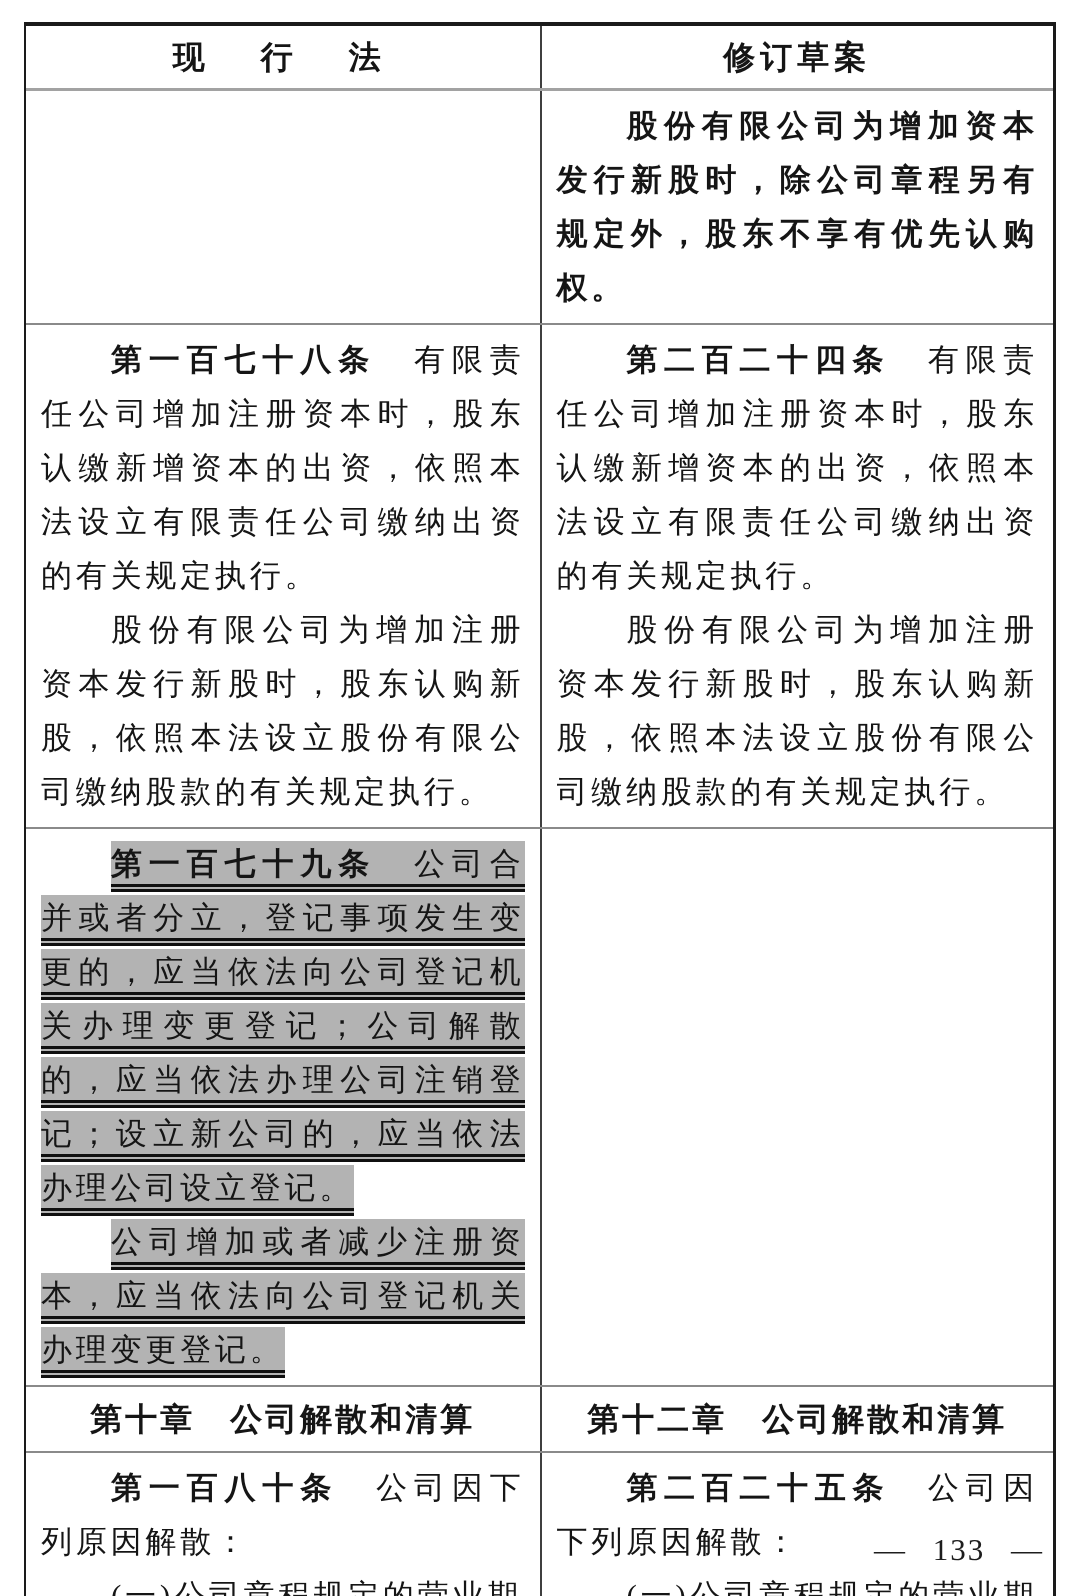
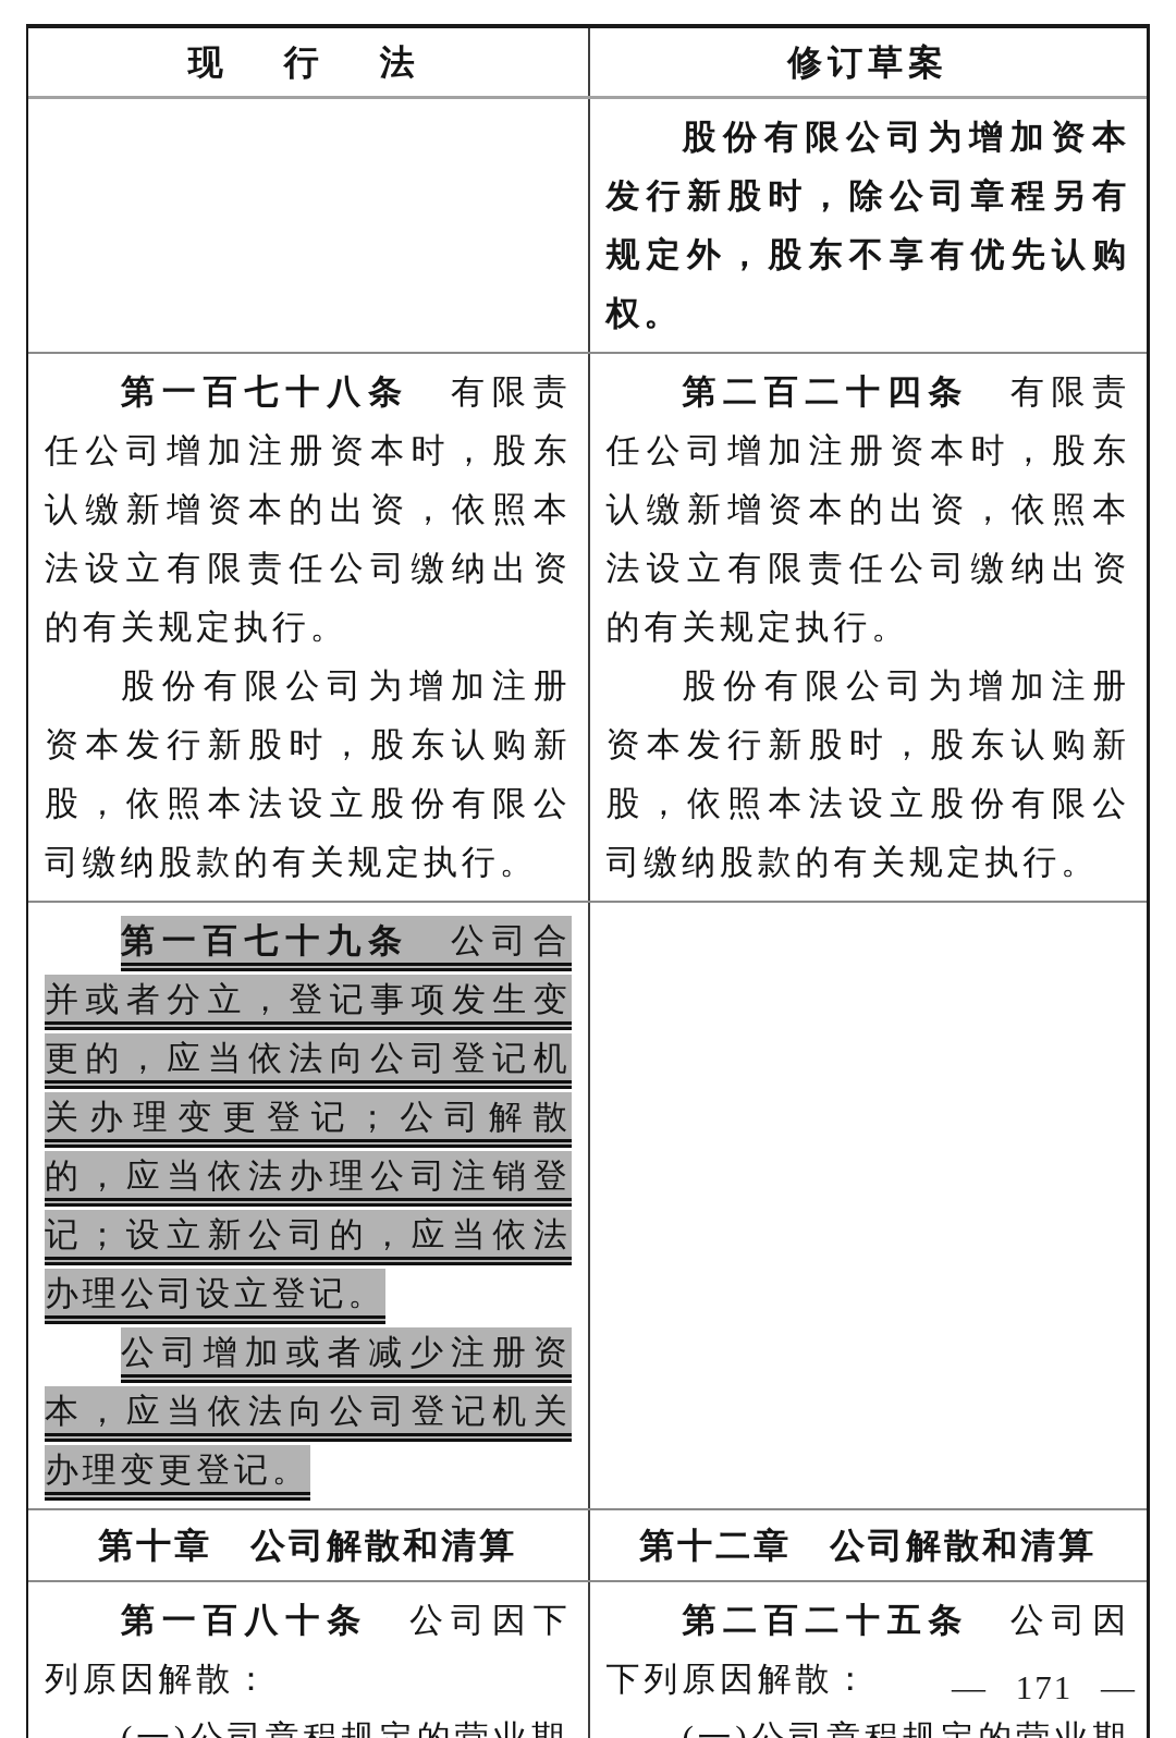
  现 行 法
  修订草案
  股份有限公司为增加资本发行新股时，除公司章程另有规定外，股东不享有优先认购权。
  第一百七十八条 有限责任公司增加注册资本时，股东认缴新增资本的出资，依照本法设立有限责任公司缴纳出资的有关规定执行。
  股份有限公司为增加注册资本发行新股时，股东认购新股，依照本法设立股份有限公司缴纳股款的有关规定执行。
  第二百二十四条 有限责任公司增加注册资本时，股东认缴新增资本的出资，依照本法设立有限责任公司缴纳出资的有关规定执行。
  股份有限公司为增加注册资本发行新股时，股东认购新股，依照本法设立股份有限公司缴纳股款的有关规定执行。
  第一百七十九条 公司合并或者分立，登记事项发生变更的，应当依法向公司登记机关办理变更登记；公司解散的，应当依法办理公司注销登记；设立新公司的，应当依法办理公司设立登记。
  公司增加或者减少注册资本，应当依法向公司登记机关办理变更登记。
  第十章 公司解散和清算
  第十二章 公司解散和清算
  第一百八十条 公司因下列原因解散：
  第二百二十五条 公司因下列原因解散：
- — 133 —
+ — 171 —
